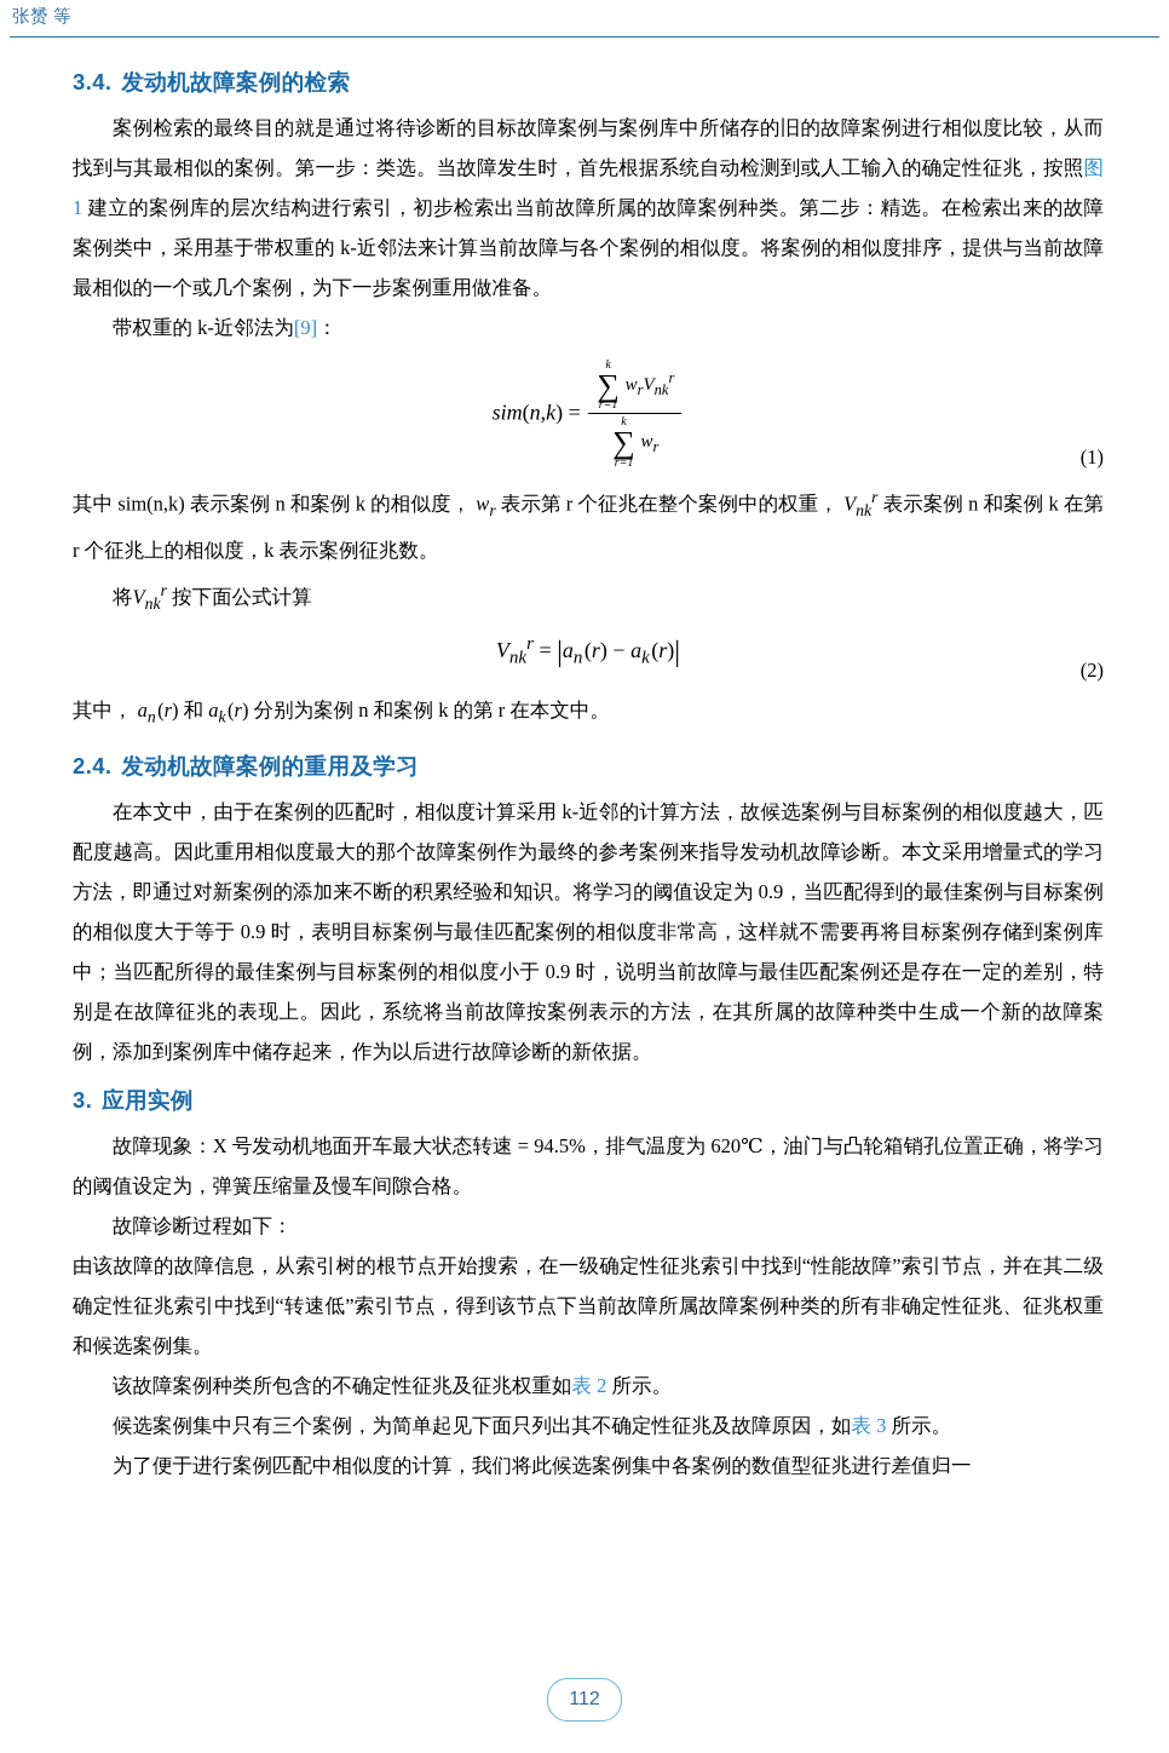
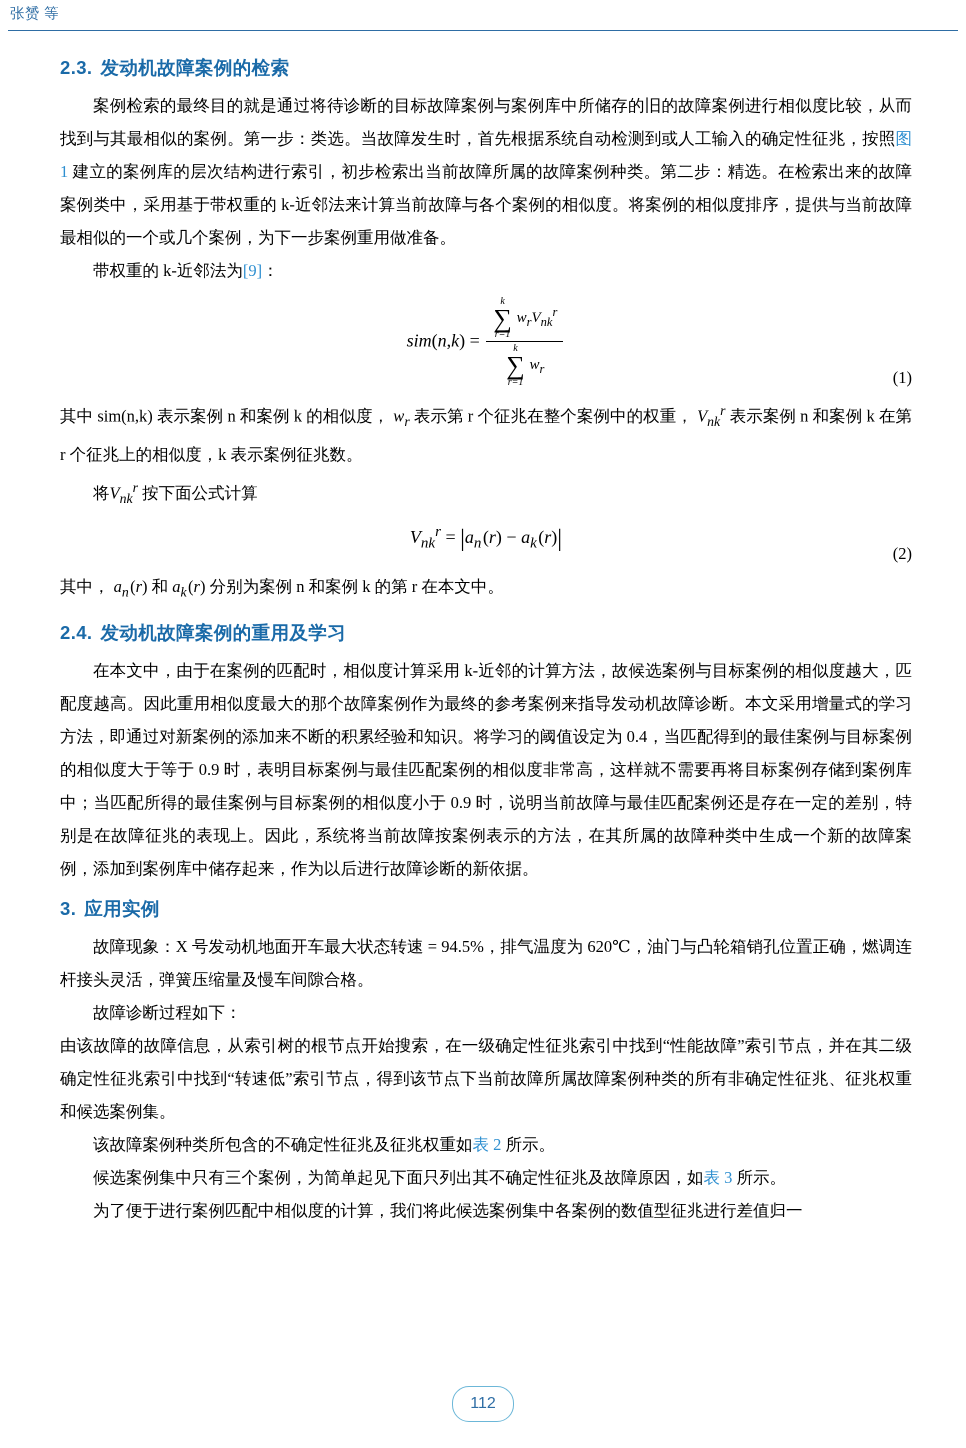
  张赟 等
- 3.4. 发动机故障案例的检索
+ 2.3. 发动机故障案例的检索
  案例检索的最终目的就是通过将待诊断的目标故障案例与案例库中所储存的旧的故障案例进行相似度比较，从而找到与其最相似的案例。第一步：类选。当故障发生时，首先根据系统自动检测到或人工输入的确定性征兆，按照图 1 建立的案例库的层次结构进行索引，初步检索出当前故障所属的故障案例种类。第二步：精选。在检索出来的故障案例类中，采用基于带权重的 k-近邻法来计算当前故障与各个案例的相似度。将案例的相似度排序，提供与当前故障最相似的一个或几个案例，为下一步案例重用做准备。
  带权重的 k-近邻法为[9]：
  sim(n,k) =
  k
  ∑
  r=1
  wrVnkr
  k
  ∑
  r=1
  wr
  (1)
  其中 sim(n,k) 表示案例 n 和案例 k 的相似度， wr 表示第 r 个征兆在整个案例中的权重， Vnkr 表示案例 n 和案例 k 在第 r 个征兆上的相似度，k 表示案例征兆数。
  将Vnkr 按下面公式计算
  Vnkr = |an (r) − ak (r)|
  (2)
  其中， an (r) 和 ak (r) 分别为案例 n 和案例 k 的第 r 在本文中。
  2.4. 发动机故障案例的重用及学习
- 在本文中，由于在案例的匹配时，相似度计算采用 k-近邻的计算方法，故候选案例与目标案例的相似度越大，匹配度越高。因此重用相似度最大的那个故障案例作为最终的参考案例来指导发动机故障诊断。本文采用增量式的学习方法，即通过对新案例的添加来不断的积累经验和知识。将学习的阈值设定为 0.9，当匹配得到的最佳案例与目标案例的相似度大于等于 0.9 时，表明目标案例与最佳匹配案例的相似度非常高，这样就不需要再将目标案例存储到案例库中；当匹配所得的最佳案例与目标案例的相似度小于 0.9 时，说明当前故障与最佳匹配案例还是存在一定的差别，特别是在故障征兆的表现上。因此，系统将当前故障按案例表示的方法，在其所属的故障种类中生成一个新的故障案例，添加到案例库中储存起来，作为以后进行故障诊断的新依据。
+ 在本文中，由于在案例的匹配时，相似度计算采用 k-近邻的计算方法，故候选案例与目标案例的相似度越大，匹配度越高。因此重用相似度最大的那个故障案例作为最终的参考案例来指导发动机故障诊断。本文采用增量式的学习方法，即通过对新案例的添加来不断的积累经验和知识。将学习的阈值设定为 0.4，当匹配得到的最佳案例与目标案例的相似度大于等于 0.9 时，表明目标案例与最佳匹配案例的相似度非常高，这样就不需要再将目标案例存储到案例库中；当匹配所得的最佳案例与目标案例的相似度小于 0.9 时，说明当前故障与最佳匹配案例还是存在一定的差别，特别是在故障征兆的表现上。因此，系统将当前故障按案例表示的方法，在其所属的故障种类中生成一个新的故障案例，添加到案例库中储存起来，作为以后进行故障诊断的新依据。
  3. 应用实例
- 故障现象：X 号发动机地面开车最大状态转速 = 94.5%，排气温度为 620℃，油门与凸轮箱销孔位置正确，将学习的阈值设定为，弹簧压缩量及慢车间隙合格。
+ 故障现象：X 号发动机地面开车最大状态转速 = 94.5%，排气温度为 620℃，油门与凸轮箱销孔位置正确，燃调连杆接头灵活，弹簧压缩量及慢车间隙合格。
  故障诊断过程如下：
  由该故障的故障信息，从索引树的根节点开始搜索，在一级确定性征兆索引中找到“性能故障”索引节点，并在其二级确定性征兆索引中找到“转速低”索引节点，得到该节点下当前故障所属故障案例种类的所有非确定性征兆、征兆权重和候选案例集。
  该故障案例种类所包含的不确定性征兆及征兆权重如表 2 所示。
  候选案例集中只有三个案例，为简单起见下面只列出其不确定性征兆及故障原因，如表 3 所示。
  为了便于进行案例匹配中相似度的计算，我们将此候选案例集中各案例的数值型征兆进行差值归一
  112
